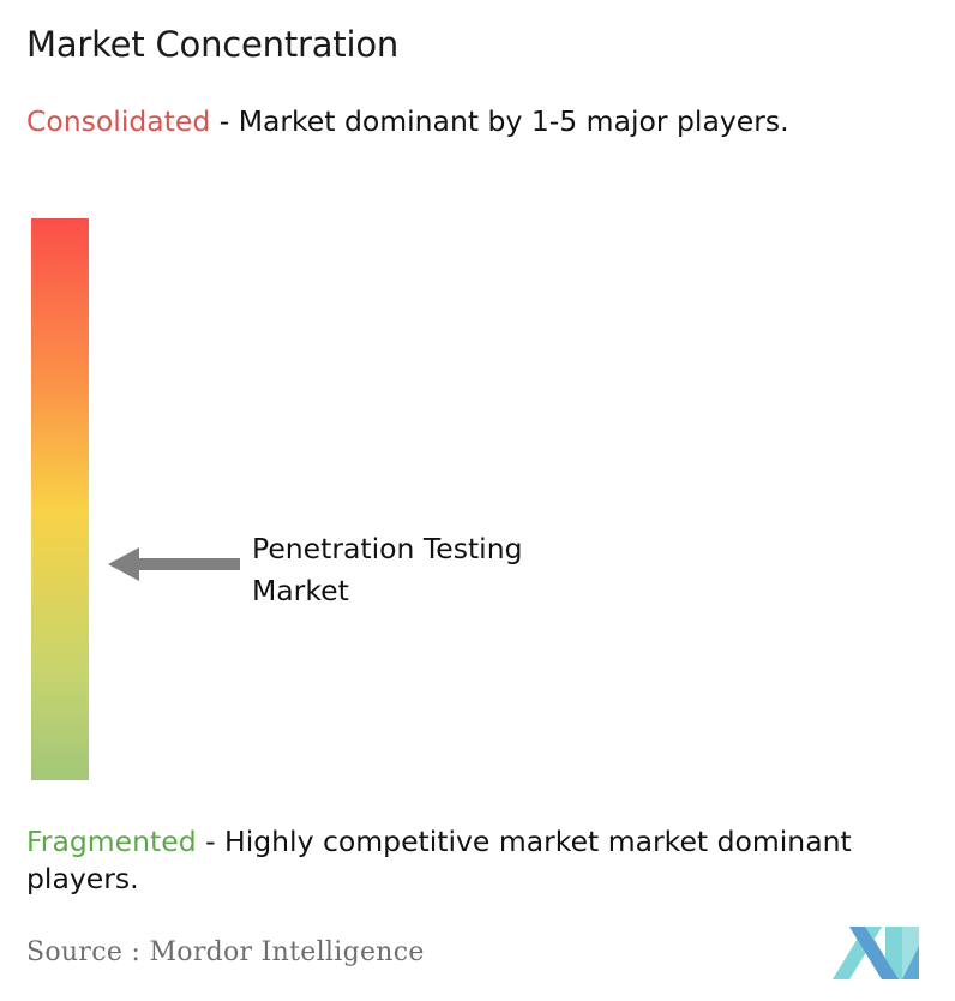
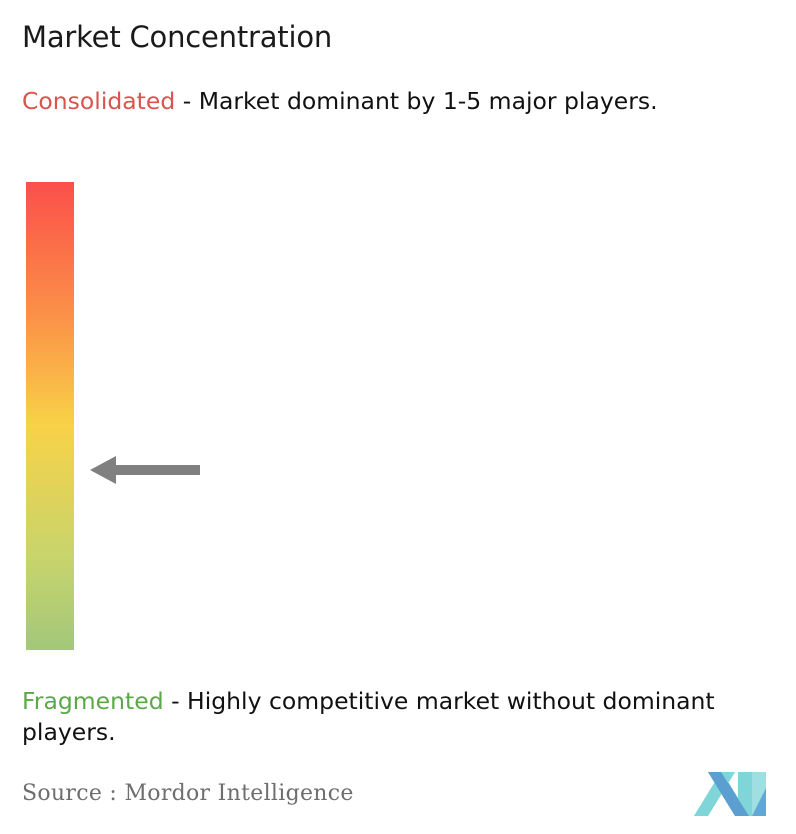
  Market Concentration
  Consolidated - Market dominant by 1-5 major players.
- Penetration Testing
- Market
- Fragmented - Highly competitive market market dominant players.
+ Fragmented - Highly competitive market without dominant players.
  Source : Mordor Intelligence
